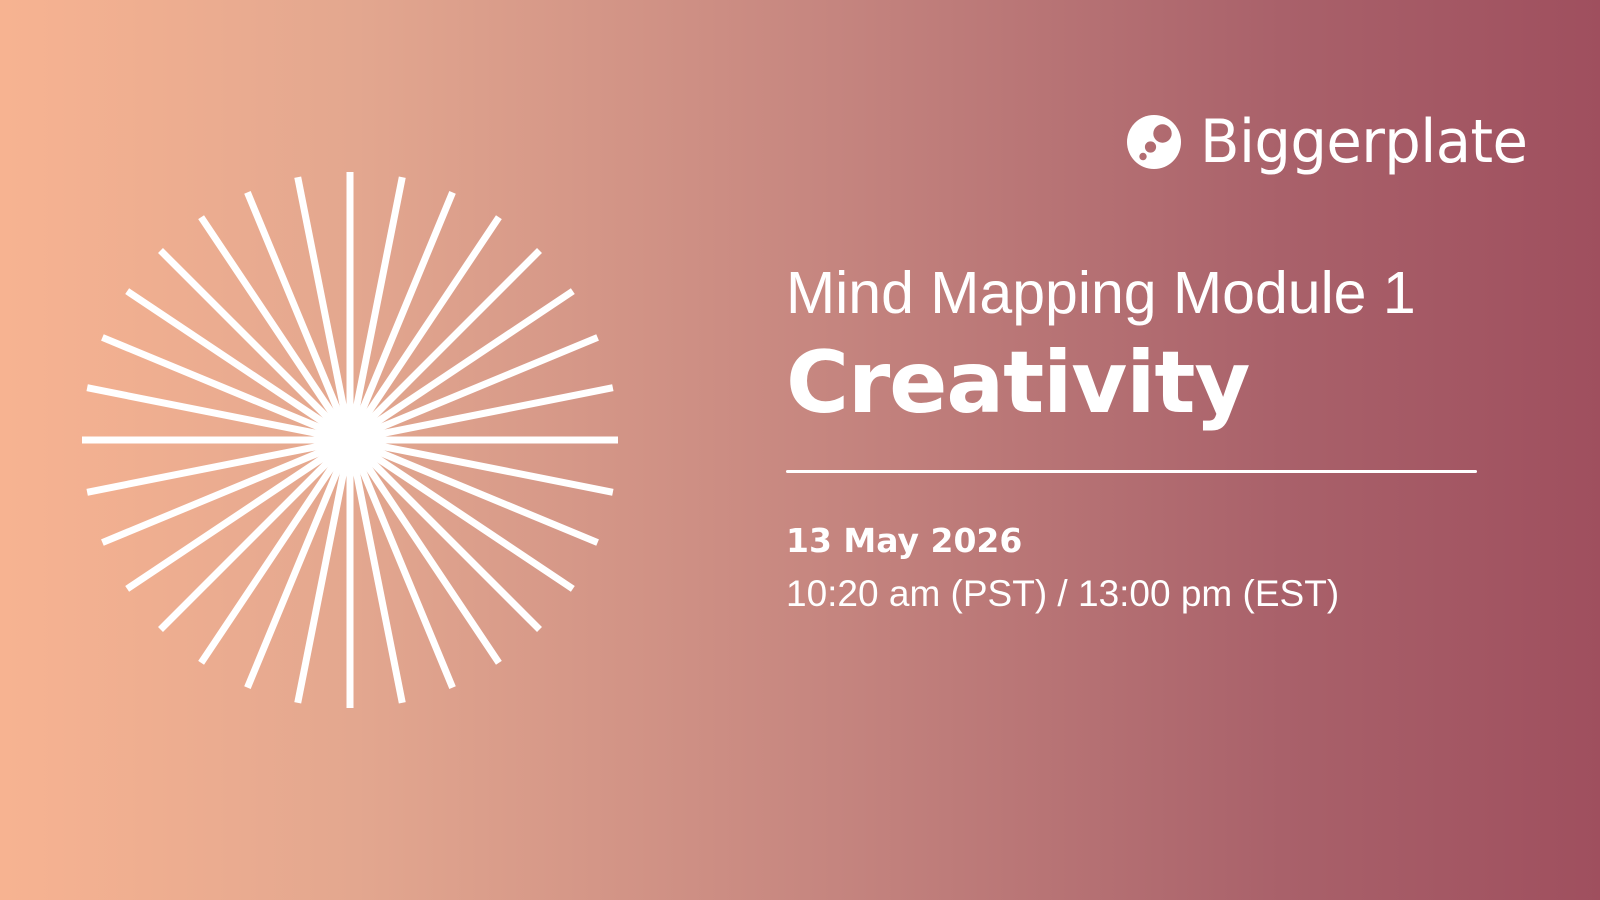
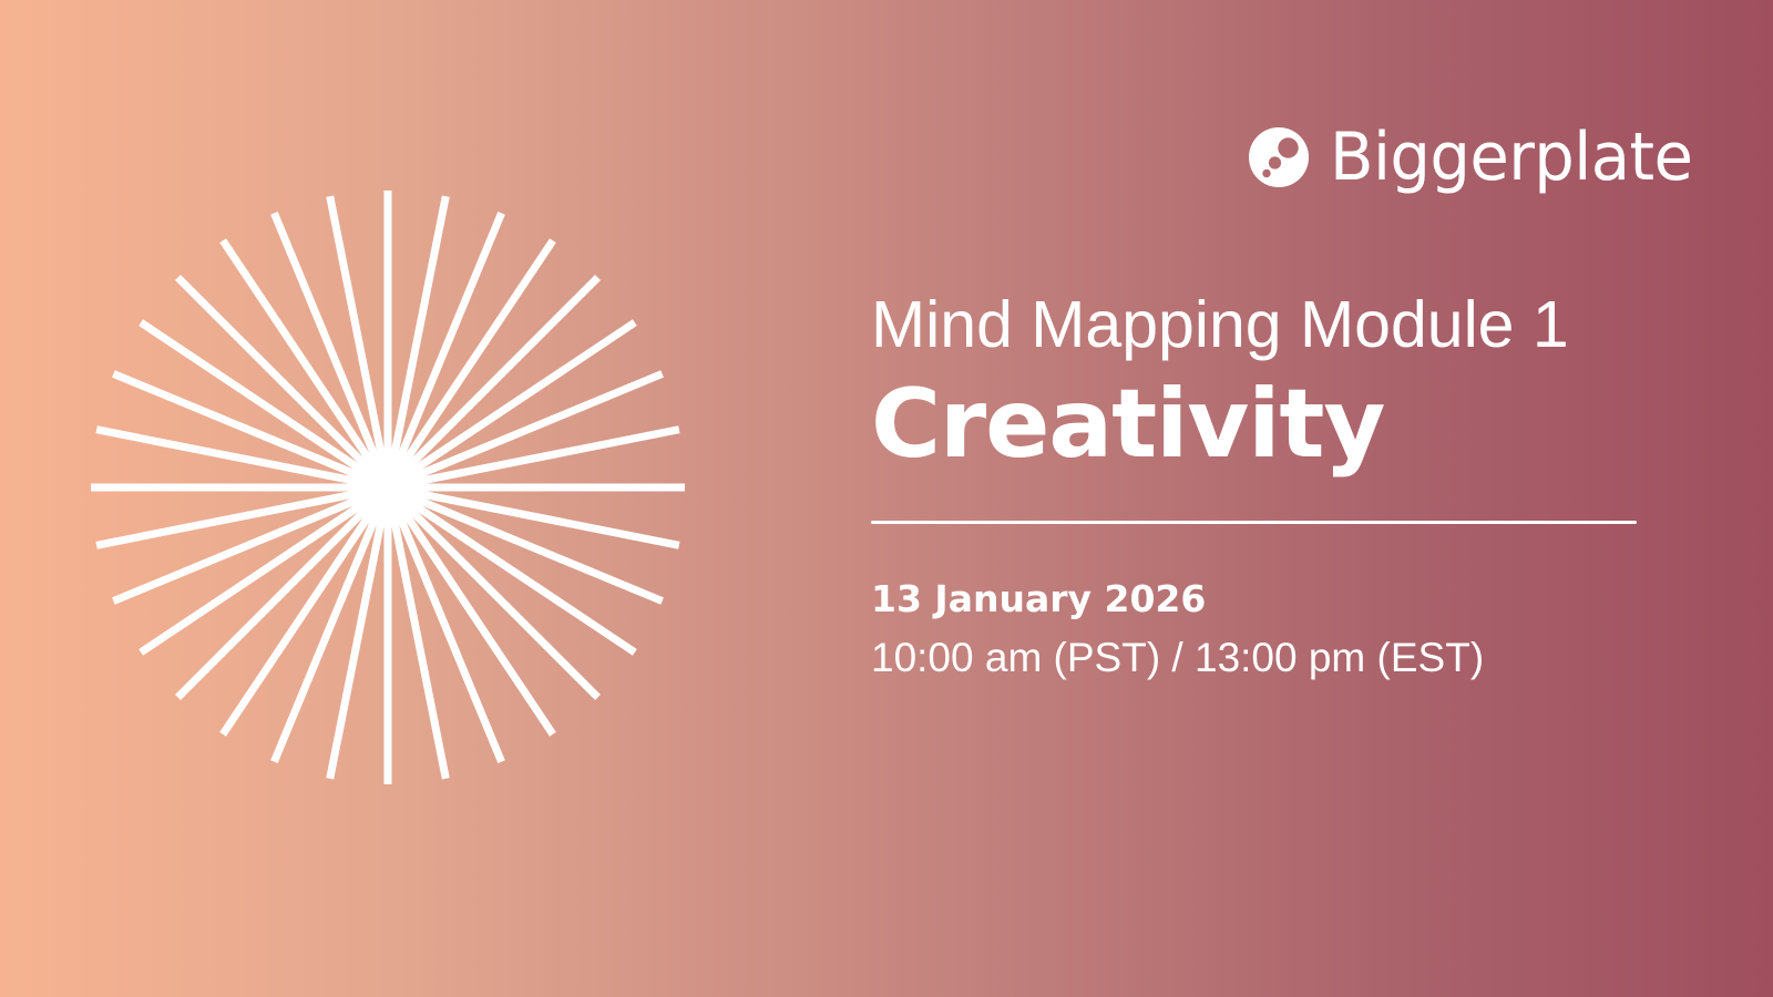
  Biggerplate
  Mind Mapping Module 1
  Creativity
- 13 May 2026
+ 13 January 2026
- 10:20 am (PST) / 13:00 pm (EST)
+ 10:00 am (PST) / 13:00 pm (EST)
